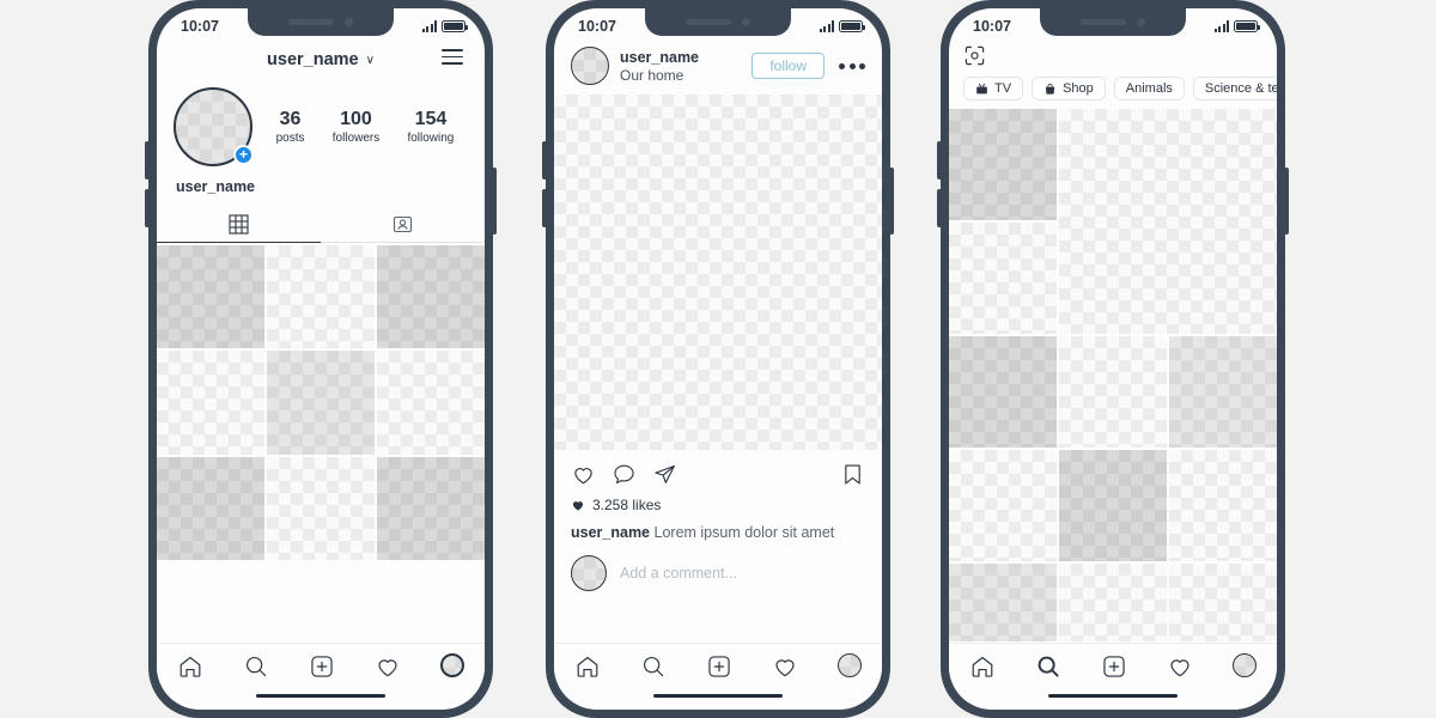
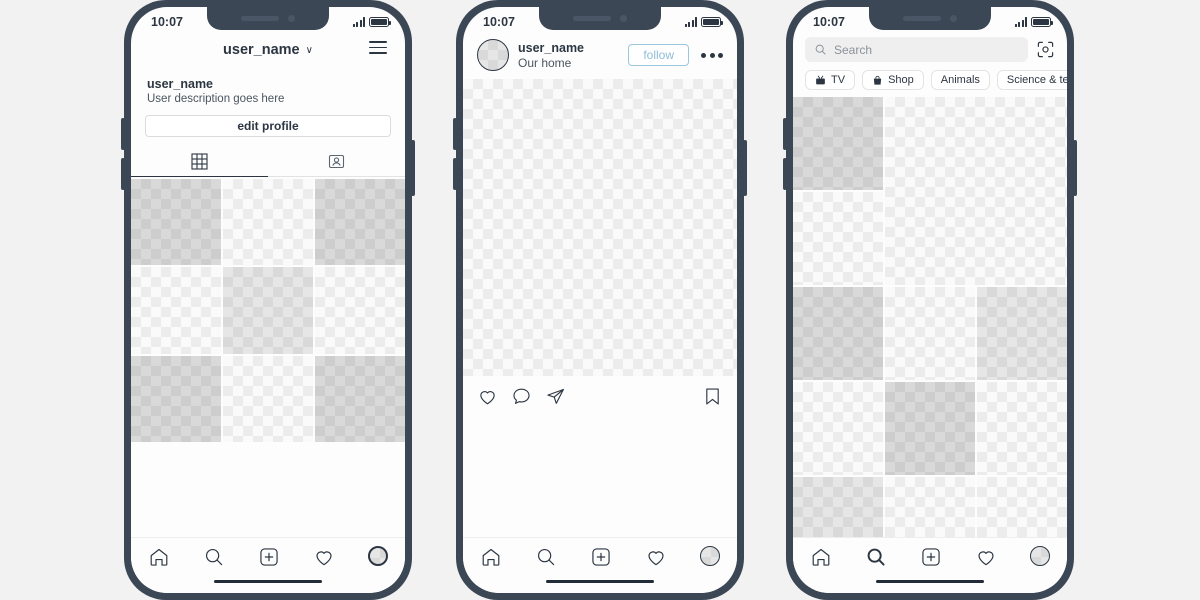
  10:07
  user_name
  ∨
- +
- 36
- posts
- 100
- followers
- 154
- following
  user_name
+ User description goes here
+ edit profile
  10:07
  user_name
  Our home
  follow
- 3.258 likes
- user_name Lorem ipsum dolor sit amet
- Add a comment...
  10:07
+ Search
  TV
  Shop
  Animals
  Science & te
